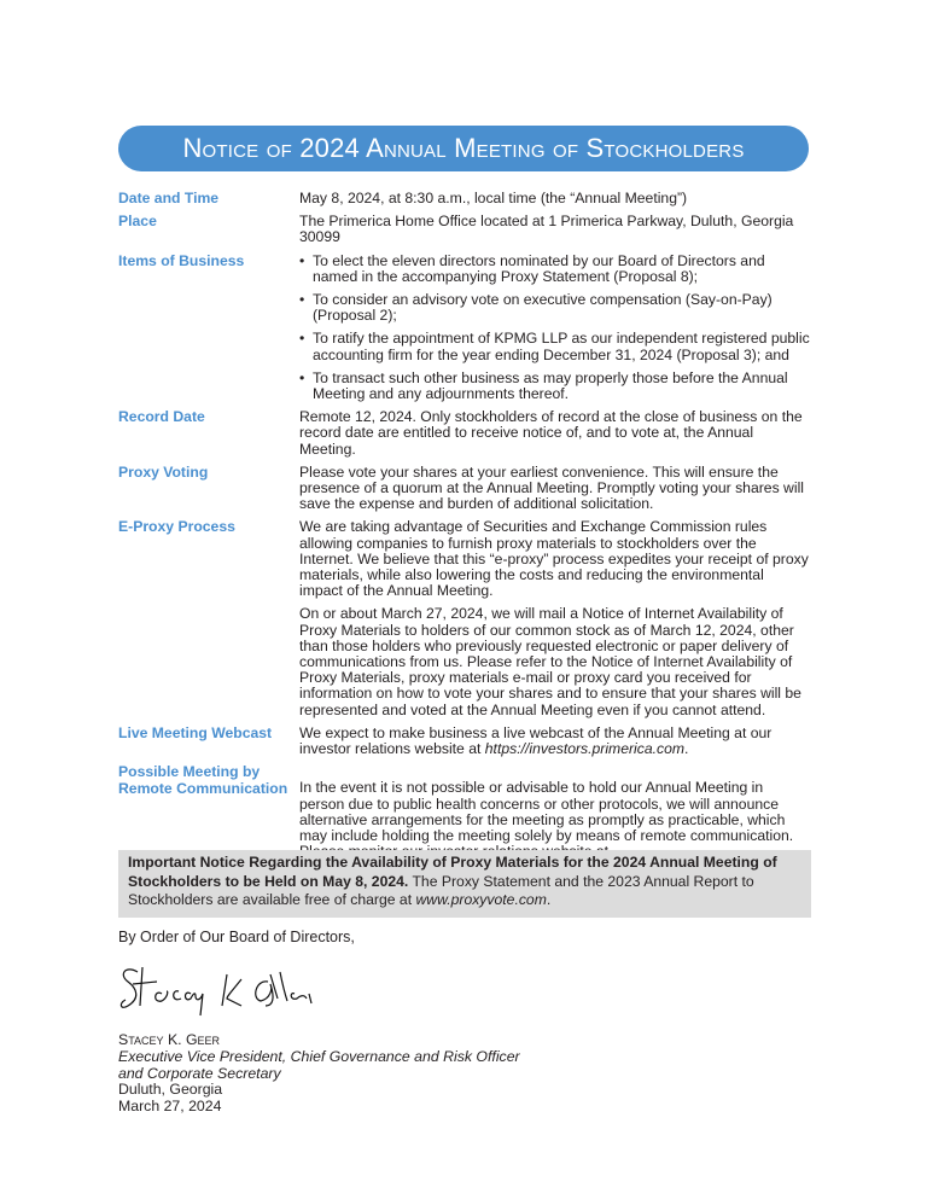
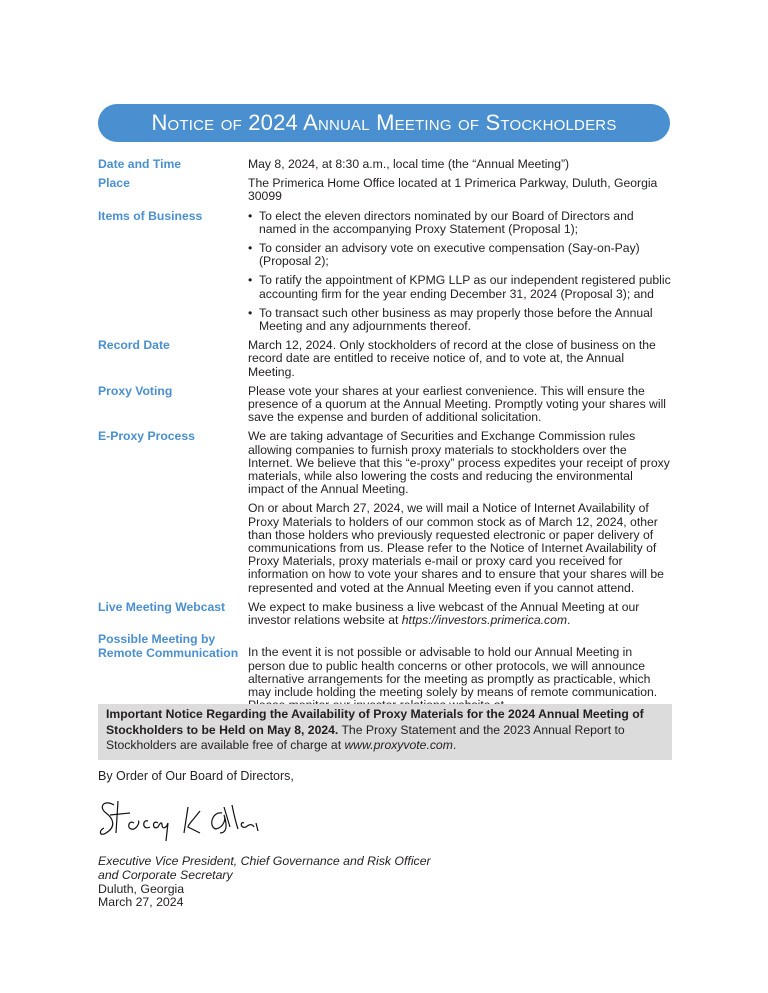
  Notice of 2024 Annual Meeting of Stockholders
  Date and Time
  May 8, 2024, at 8:30 a.m., local time (the “Annual Meeting”)
  Place
  The Primerica Home Office located at 1 Primerica Parkway, Duluth, Georgia 30099
  Items of Business
- To elect the eleven directors nominated by our Board of Directors and named in the accompanying Proxy Statement (Proposal 8);
+ To elect the eleven directors nominated by our Board of Directors and named in the accompanying Proxy Statement (Proposal 1);
  To consider an advisory vote on executive compensation (Say-on-Pay) (Proposal 2);
  To ratify the appointment of KPMG LLP as our independent registered public accounting firm for the year ending December 31, 2024 (Proposal 3); and
  To transact such other business as may properly those before the Annual Meeting and any adjournments thereof.
  Record Date
- Remote 12, 2024. Only stockholders of record at the close of business on the record date are entitled to receive notice of, and to vote at, the Annual Meeting.
+ March 12, 2024. Only stockholders of record at the close of business on the record date are entitled to receive notice of, and to vote at, the Annual Meeting.
  Proxy Voting
  Please vote your shares at your earliest convenience. This will ensure the presence of a quorum at the Annual Meeting. Promptly voting your shares will save the expense and burden of additional solicitation.
  E-Proxy Process
  We are taking advantage of Securities and Exchange Commission rules allowing companies to furnish proxy materials to stockholders over the Internet. We believe that this “e-proxy” process expedites your receipt of proxy materials, while also lowering the costs and reducing the environmental impact of the Annual Meeting.
  On or about March 27, 2024, we will mail a Notice of Internet Availability of Proxy Materials to holders of our common stock as of March 12, 2024, other than those holders who previously requested electronic or paper delivery of communications from us. Please refer to the Notice of Internet Availability of Proxy Materials, proxy materials e-mail or proxy card you received for information on how to vote your shares and to ensure that your shares will be represented and voted at the Annual Meeting even if you cannot attend.
  Live Meeting Webcast
  We expect to make business a live webcast of the Annual Meeting at our investor relations website at https://investors.primerica.com.
  Possible Meeting by
  Remote Communication
  In the event it is not possible or advisable to hold our Annual Meeting in person due to public health concerns or other protocols, we will announce alternative arrangements for the meeting as promptly as practicable, which may include holding the meeting solely by means of remote communication.
  Important Notice Regarding the Availability of Proxy Materials for the 2024 Annual Meeting of Stockholders to be Held on May 8, 2024. The Proxy Statement and the 2023 Annual Report to Stockholders are available free of charge at www.proxyvote.com.
  By Order of Our Board of Directors,
- Stacey K. Geer
  Executive Vice President, Chief Governance and Risk Officer
  and Corporate Secretary
  Duluth, Georgia
  March 27, 2024
